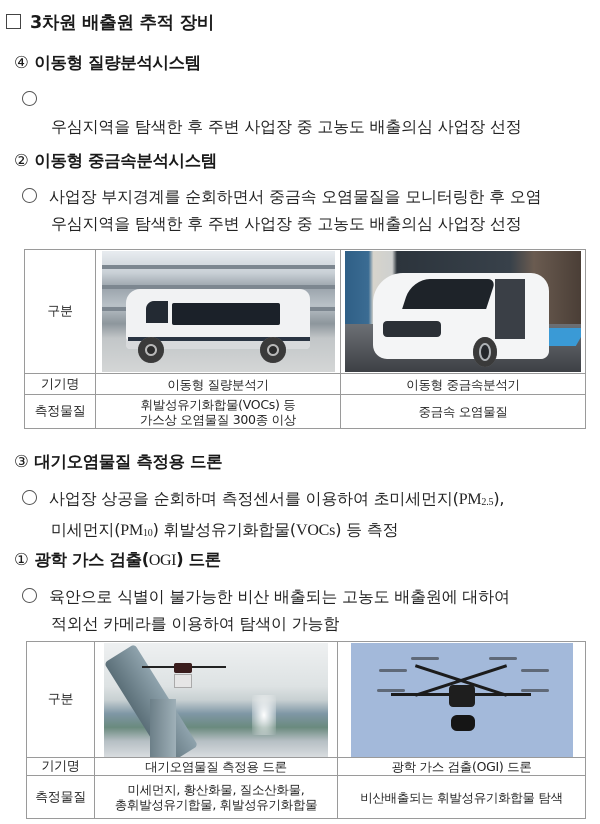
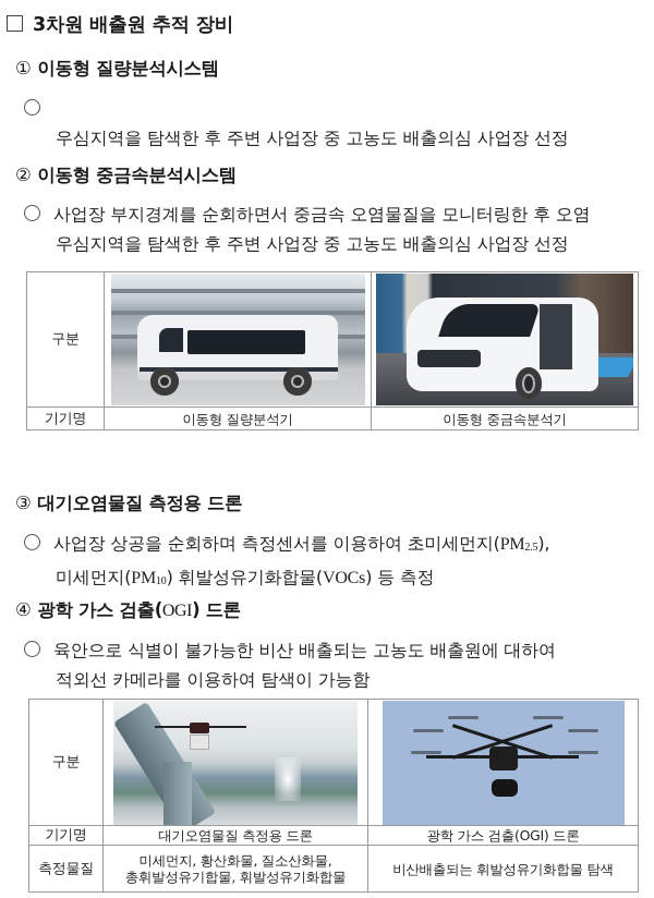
  3차원 배출원 추적 장비
- ④ 이동형 질량분석시스템
+ ① 이동형 질량분석시스템
  우심지역을 탐색한 후 주변 사업장 중 고농도 배출의심 사업장 선정
  ② 이동형 중금속분석시스템
  사업장 부지경계를 순회하면서 중금속 오염물질을 모니터링한 후 오염
  우심지역을 탐색한 후 주변 사업장 중 고농도 배출의심 사업장 선정
  구분
  기기명	이동형 질량분석기	이동형 중금속분석기
- 측정물질	휘발성유기화합물(VOCs) 등 가스상 오염물질 300종 이상	중금속 오염물질
  ③ 대기오염물질 측정용 드론
  사업장 상공을 순회하며 측정센서를 이용하여 초미세먼지(PM2.5),
  미세먼지(PM10) 휘발성유기화합물(VOCs) 등 측정
- ① 광학 가스 검출(OGI) 드론
+ ④ 광학 가스 검출(OGI) 드론
  육안으로 식별이 불가능한 비산 배출되는 고농도 배출원에 대하여
  적외선 카메라를 이용하여 탐색이 가능함
  구분
  기기명	대기오염물질 측정용 드론	광학 가스 검출(OGI) 드론
  측정물질	미세먼지, 황산화물, 질소산화물, 총휘발성유기합물, 휘발성유기화합물	비산배출되는 휘발성유기화합물 탐색
